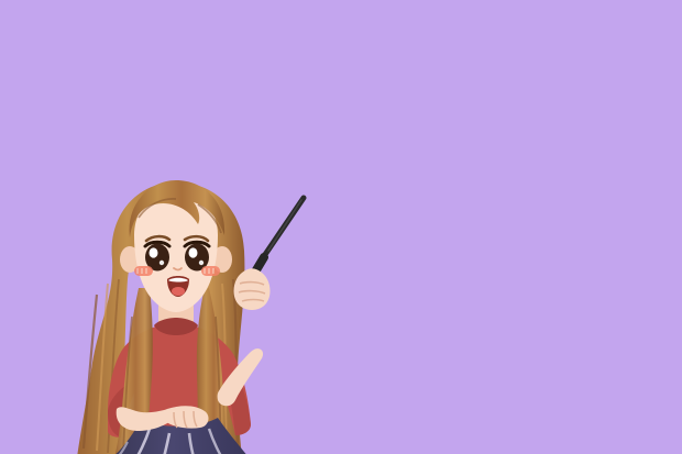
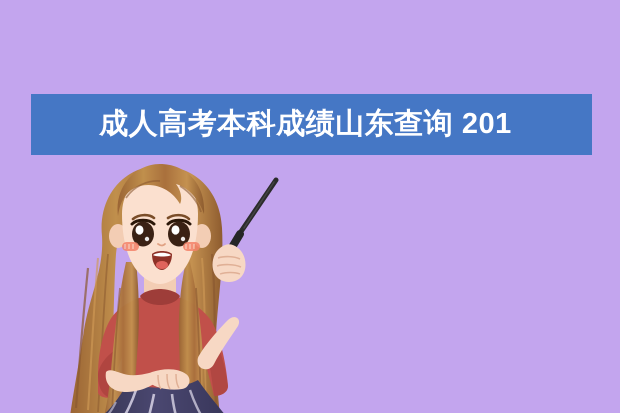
+ 成人高考本科成绩山东查询 201
